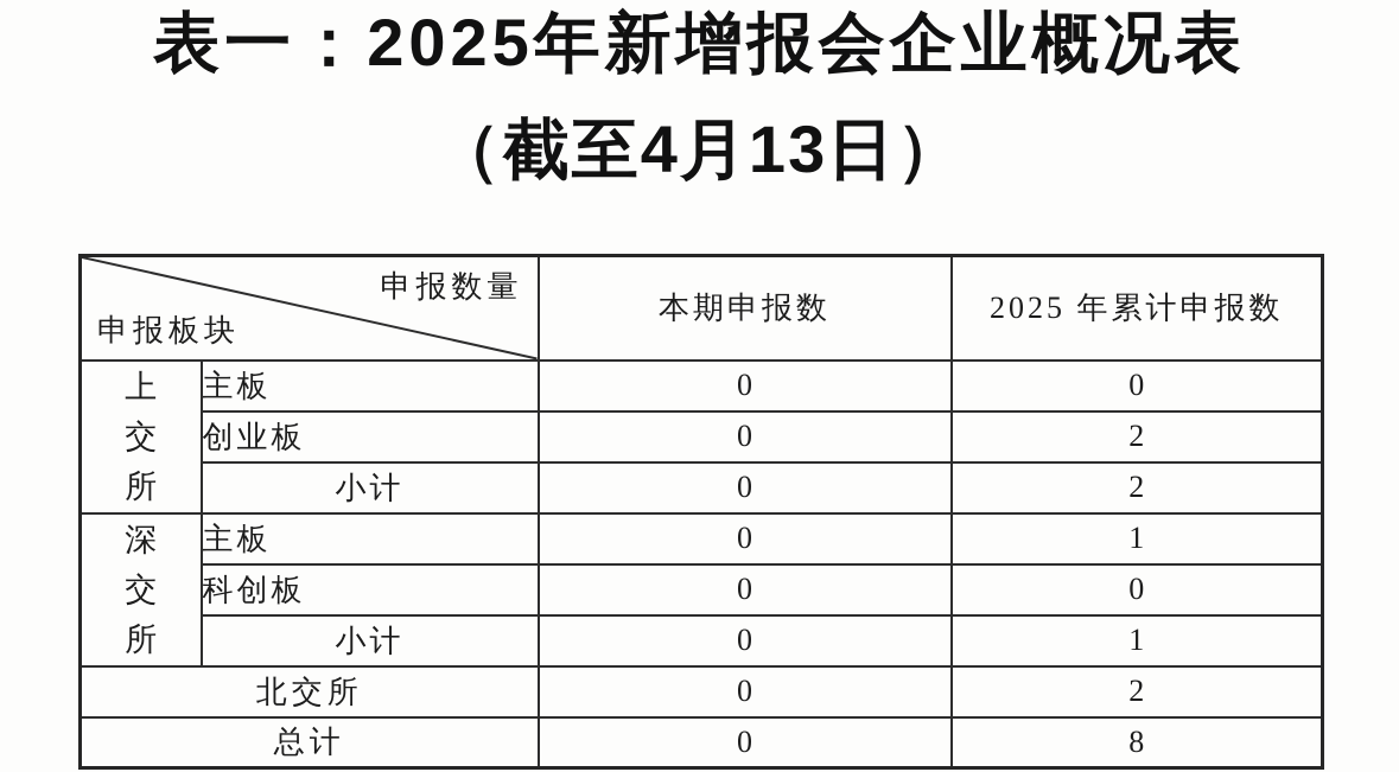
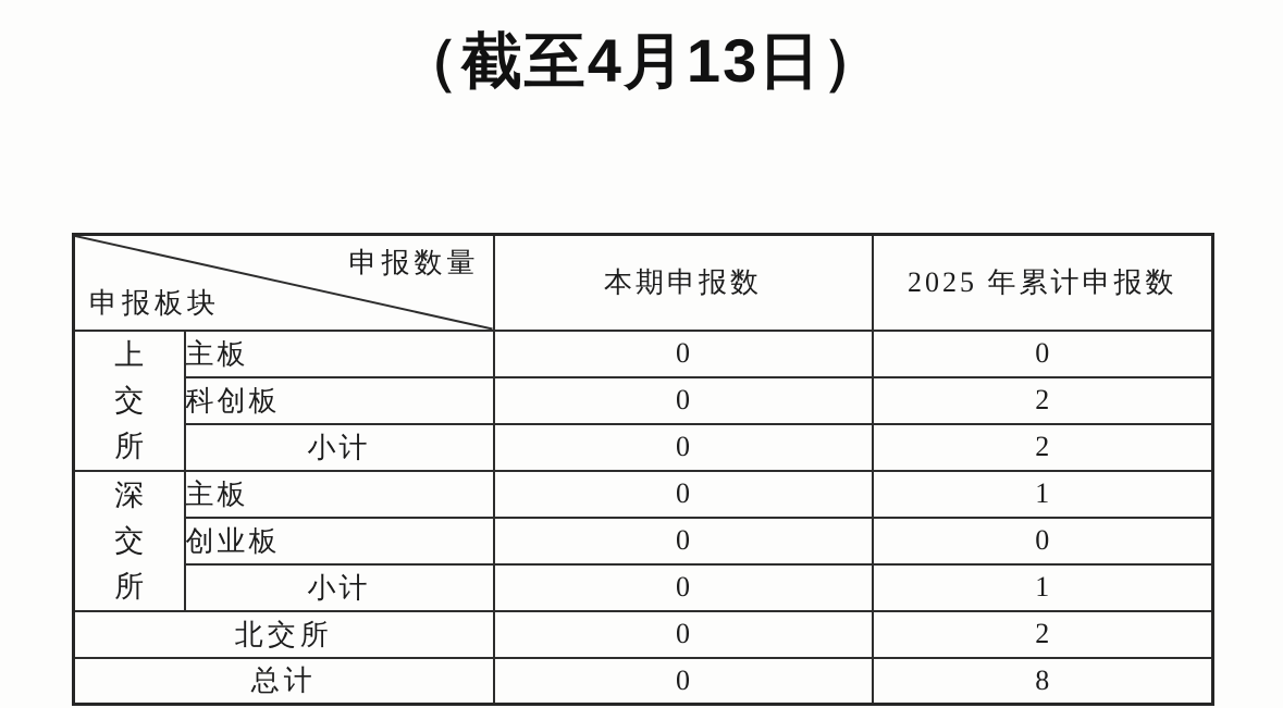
- 表一：2025年新增报会企业概况表
  （截至4月13日）
  申报数量 申报板块	本期申报数	2025 年累计申报数
  上交所	主板	0	0
- 创业板	0	2
+ 科创板	0	2
  小计	0	2
  深交所	主板	0	1
- 科创板	0	0
+ 创业板	0	0
  小计	0	1
  北交所	0	2
  总计	0	8
